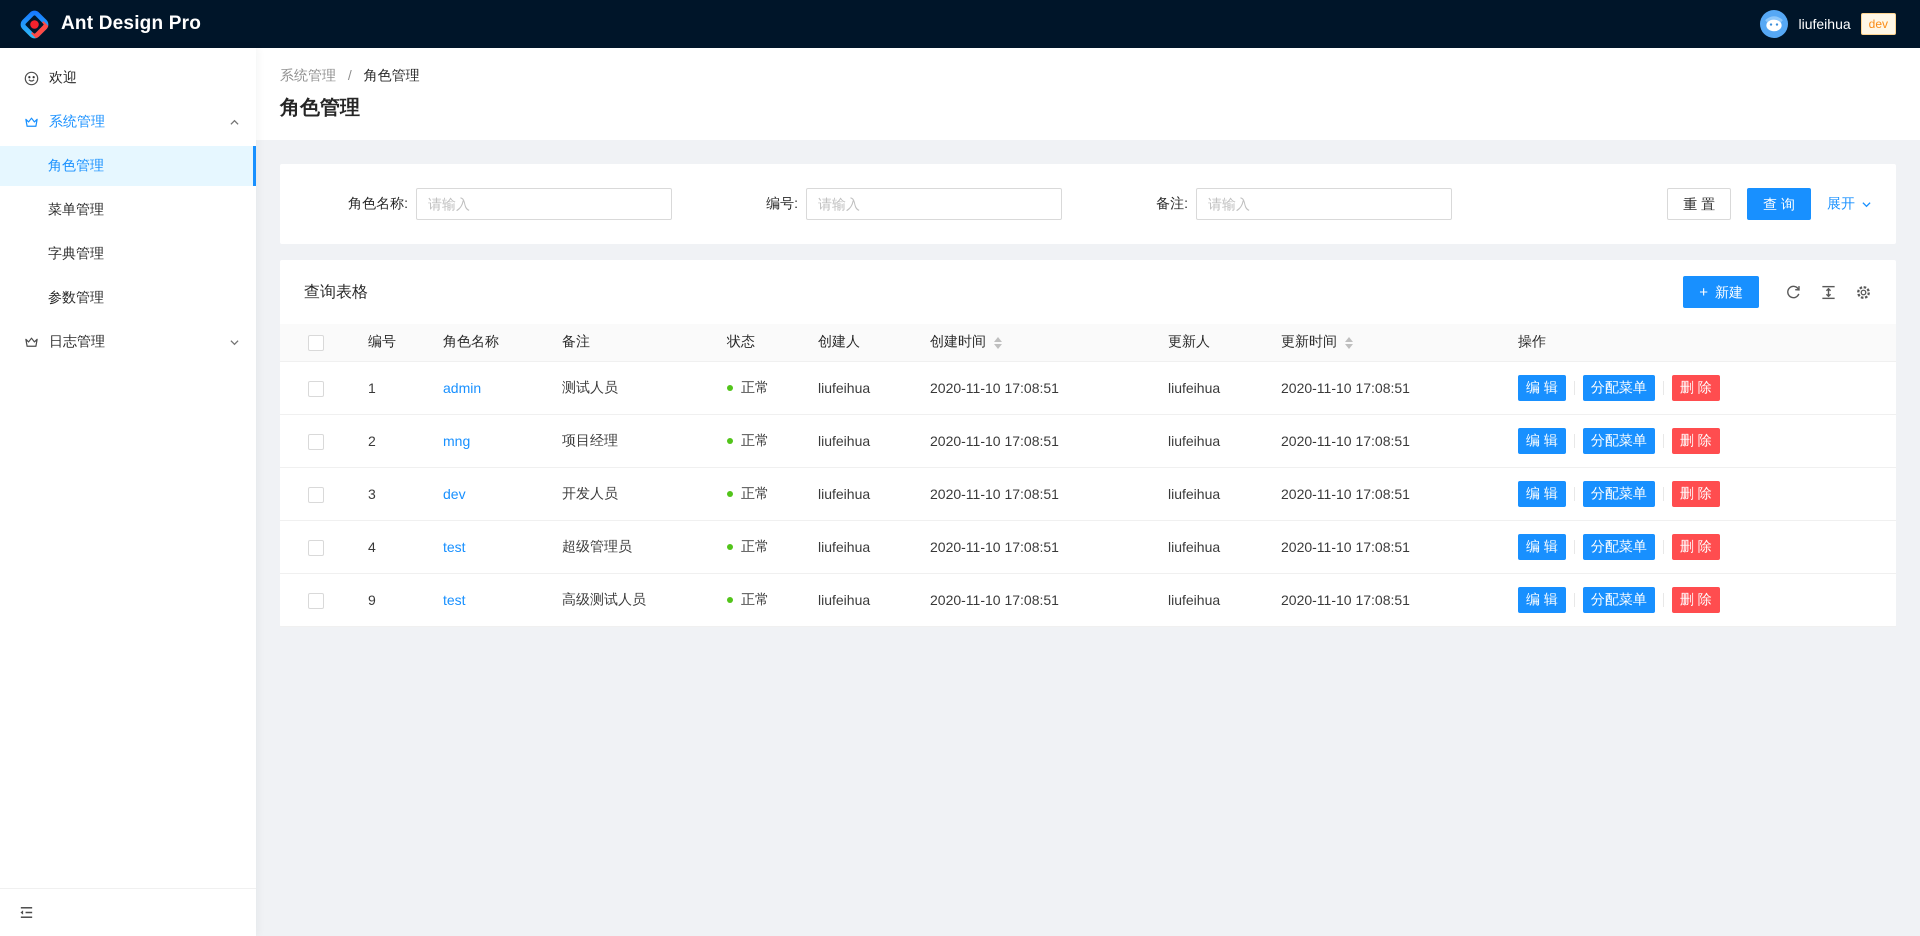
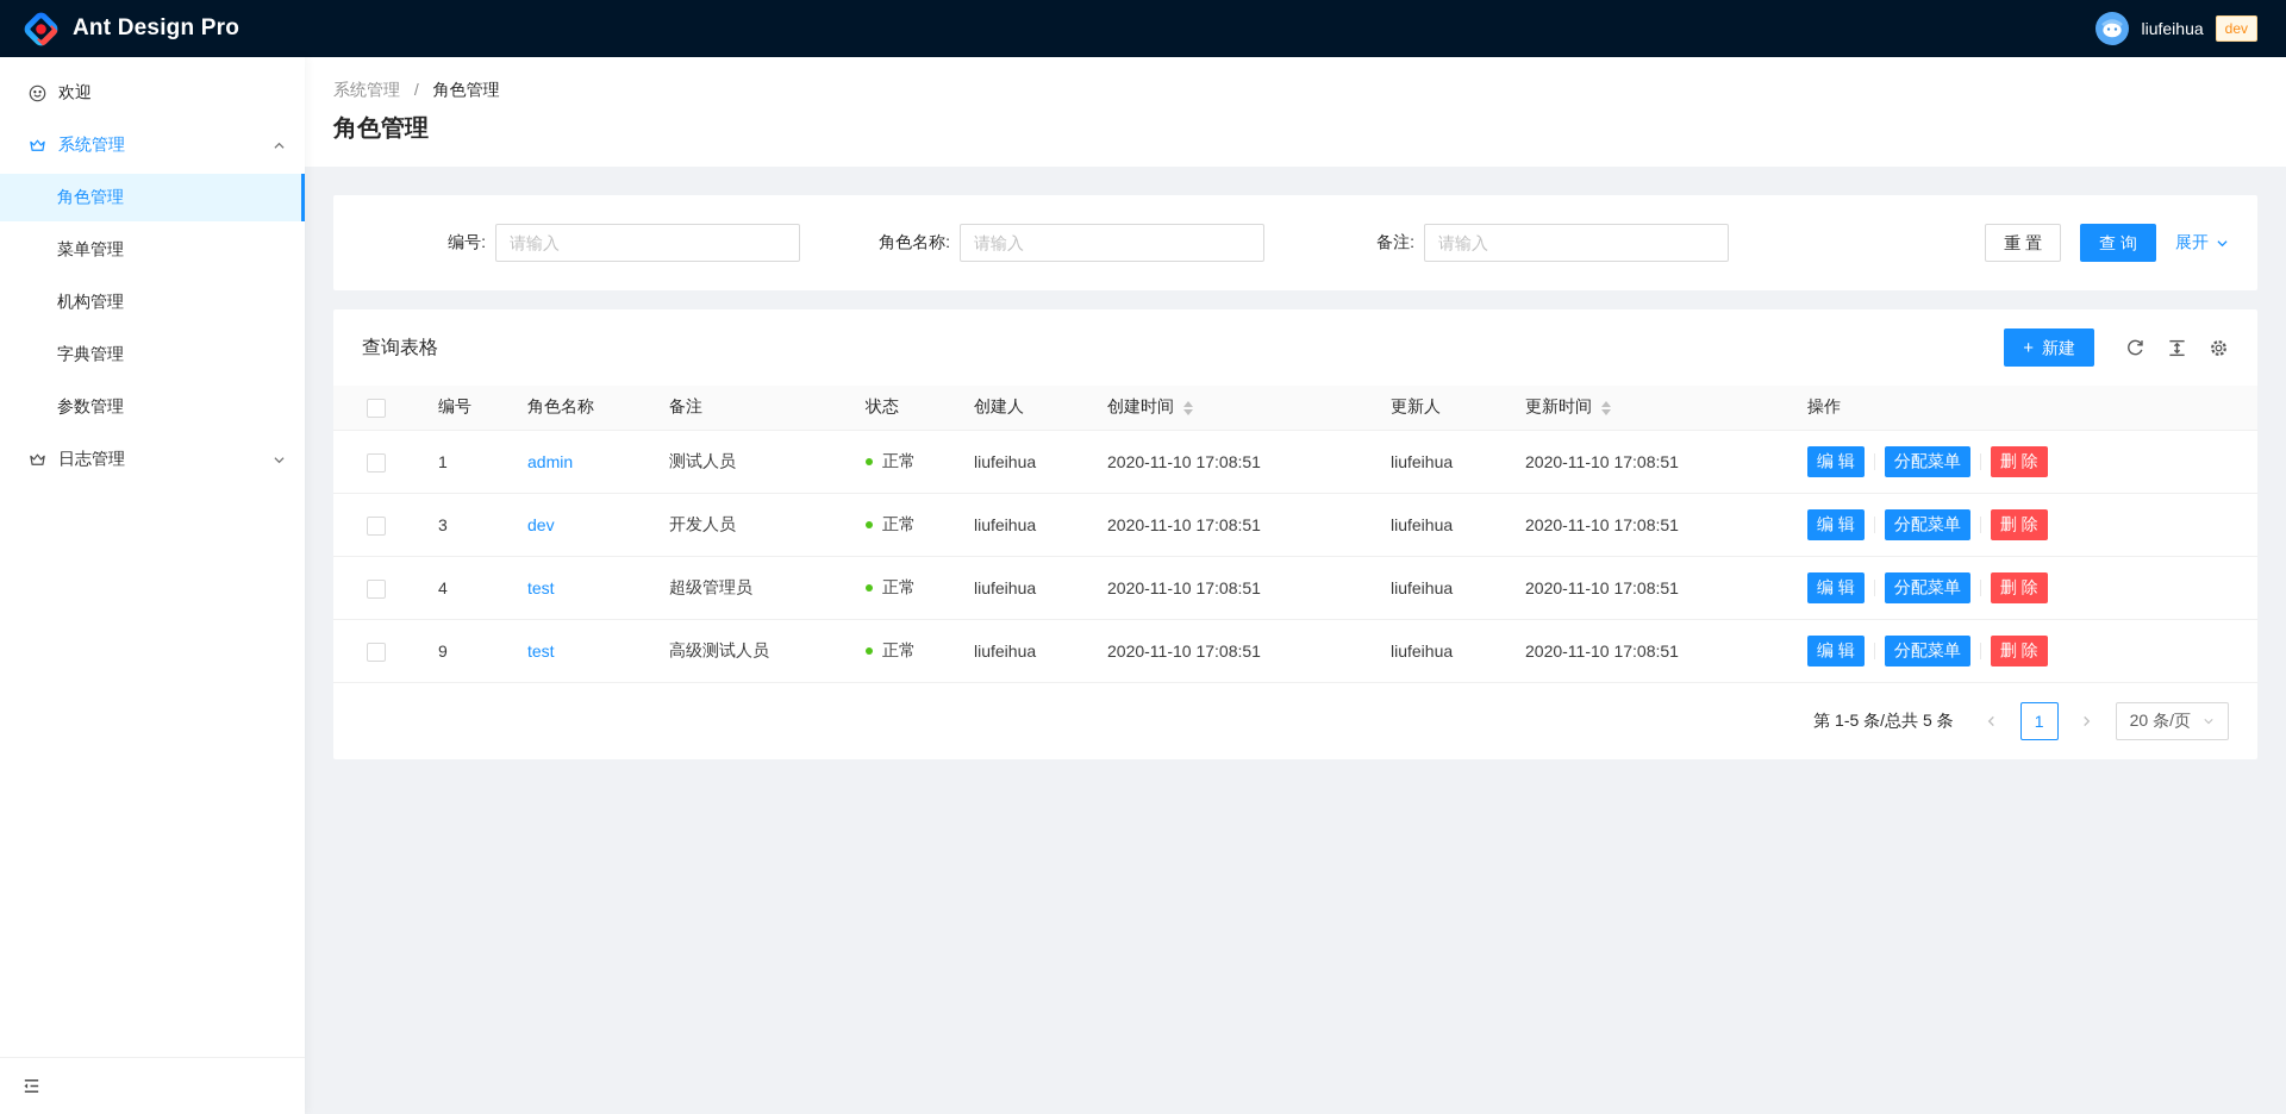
  Ant Design Pro
  liufeihua
  dev
  欢迎
  系统管理
  角色管理
  菜单管理
+ 机构管理
  字典管理
  参数管理
  日志管理
  系统管理 / 角色管理
  角色管理
- 角色名称:
+ 编号:
  请输入
- 编号:
+ 角色名称:
  请输入
  备注:
  请输入
  重 置
  查 询
  展开
  查询表格
  +
  新建
  	编号	角色名称	备注	状态	创建人	创建时间	更新人	更新时间	操作
  	1	admin	测试人员	正常	liufeihua	2020-11-10 17:08:51	liufeihua	2020-11-10 17:08:51	编 辑 分配菜单 删 除
- 	2	mng	项目经理	正常	liufeihua	2020-11-10 17:08:51	liufeihua	2020-11-10 17:08:51	编 辑 分配菜单 删 除
  	3	dev	开发人员	正常	liufeihua	2020-11-10 17:08:51	liufeihua	2020-11-10 17:08:51	编 辑 分配菜单 删 除
  	4	test	超级管理员	正常	liufeihua	2020-11-10 17:08:51	liufeihua	2020-11-10 17:08:51	编 辑 分配菜单 删 除
  	9	test	高级测试人员	正常	liufeihua	2020-11-10 17:08:51	liufeihua	2020-11-10 17:08:51	编 辑 分配菜单 删 除
+ 第 1-5 条/总共 5 条
+ 1
+ 20 条/页
